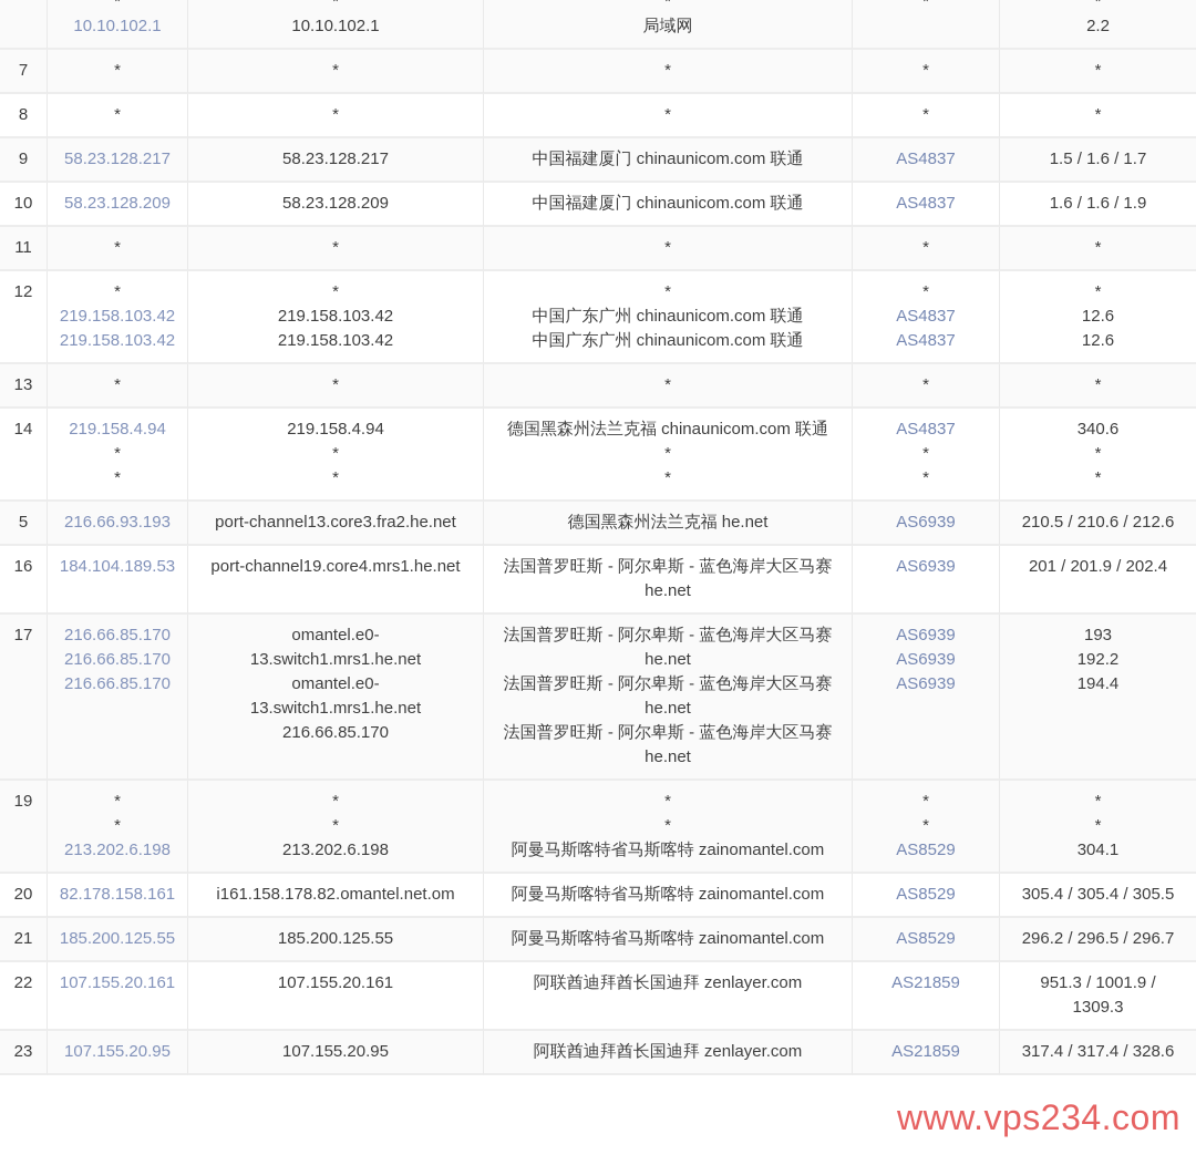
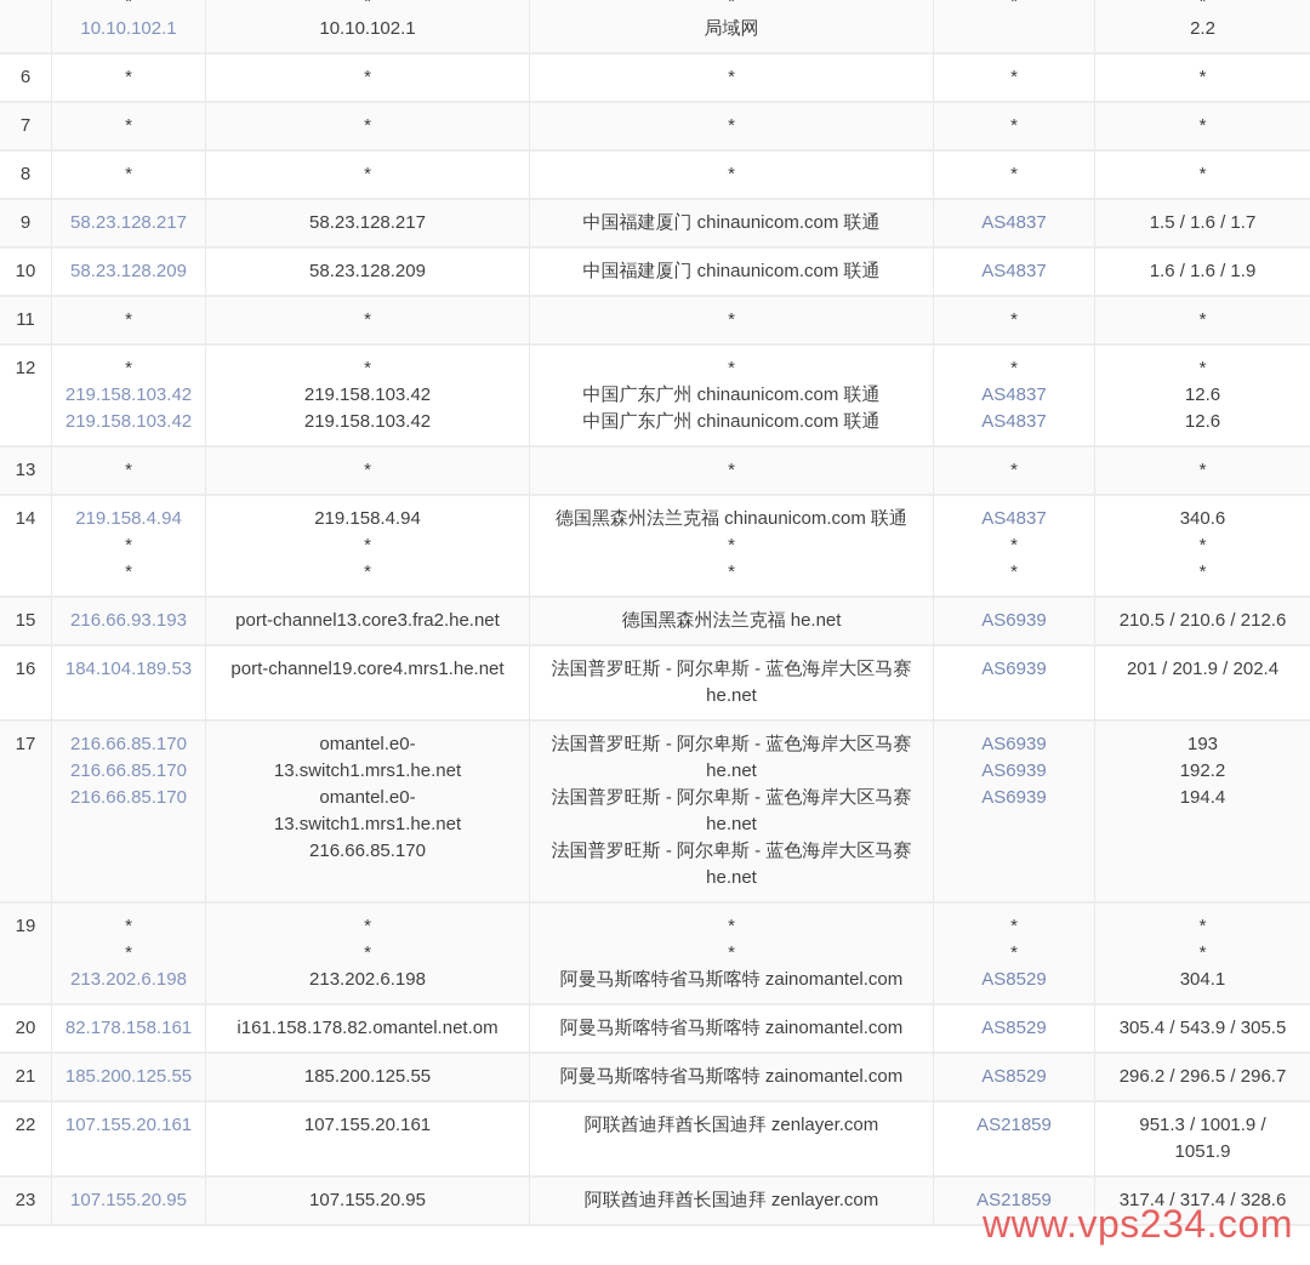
  	*10.10.102.1	*10.10.102.1	*局域网	*	*2.2
+ 6	*	*	*	*	*
  7	*	*	*	*	*
  8	*	*	*	*	*
  9	58.23.128.217	58.23.128.217	中国福建厦门 chinaunicom.com 联通	AS4837	1.5 / 1.6 / 1.7
  10	58.23.128.209	58.23.128.209	中国福建厦门 chinaunicom.com 联通	AS4837	1.6 / 1.6 / 1.9
  11	*	*	*	*	*
  12	*219.158.103.42219.158.103.42	*219.158.103.42219.158.103.42	*中国广东广州 chinaunicom.com 联通中国广东广州 chinaunicom.com 联通	*AS4837AS4837	*12.612.6
  13	*	*	*	*	*
  14	219.158.4.94**	219.158.4.94**	德国黑森州法兰克福 chinaunicom.com 联通**	AS4837**	340.6**
- 5	216.66.93.193	port-channel13.core3.fra2.he.net	德国黑森州法兰克福 he.net	AS6939	210.5 / 210.6 / 212.6
+ 15	216.66.93.193	port-channel13.core3.fra2.he.net	德国黑森州法兰克福 he.net	AS6939	210.5 / 210.6 / 212.6
  16	184.104.189.53	port-channel19.core4.mrs1.he.net	法国普罗旺斯 - 阿尔卑斯 - 蓝色海岸大区马赛 he.net	AS6939	201 / 201.9 / 202.4
  17	216.66.85.170216.66.85.170216.66.85.170	omantel.e0- 13.switch1.mrs1.he.netomantel.e0- 13.switch1.mrs1.he.net216.66.85.170	法国普罗旺斯 - 阿尔卑斯 - 蓝色海岸大区马赛 he.net法国普罗旺斯 - 阿尔卑斯 - 蓝色海岸大区马赛 he.net法国普罗旺斯 - 阿尔卑斯 - 蓝色海岸大区马赛 he.net	AS6939AS6939AS6939	193192.2194.4
  19	**213.202.6.198	**213.202.6.198	**阿曼马斯喀特省马斯喀特 zainomantel.com	**AS8529	**304.1
- 20	82.178.158.161	i161.158.178.82.omantel.net.om	阿曼马斯喀特省马斯喀特 zainomantel.com	AS8529	305.4 / 305.4 / 305.5
+ 20	82.178.158.161	i161.158.178.82.omantel.net.om	阿曼马斯喀特省马斯喀特 zainomantel.com	AS8529	305.4 / 543.9 / 305.5
  21	185.200.125.55	185.200.125.55	阿曼马斯喀特省马斯喀特 zainomantel.com	AS8529	296.2 / 296.5 / 296.7
- 22	107.155.20.161	107.155.20.161	阿联酋迪拜酋长国迪拜 zenlayer.com	AS21859	951.3 / 1001.9 / 1309.3
+ 22	107.155.20.161	107.155.20.161	阿联酋迪拜酋长国迪拜 zenlayer.com	AS21859	951.3 / 1001.9 / 1051.9
  23	107.155.20.95	107.155.20.95	阿联酋迪拜酋长国迪拜 zenlayer.com	AS21859	317.4 / 317.4 / 328.6
  www.vps234.com
